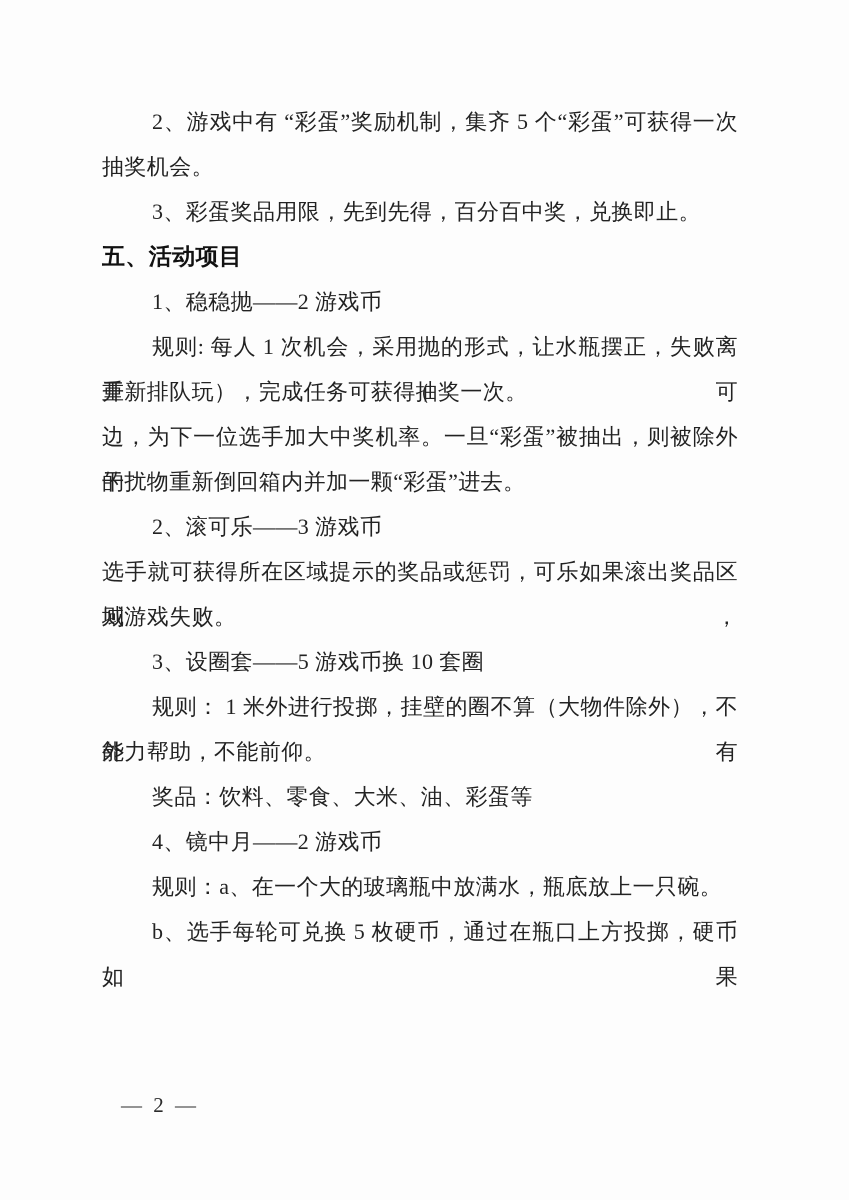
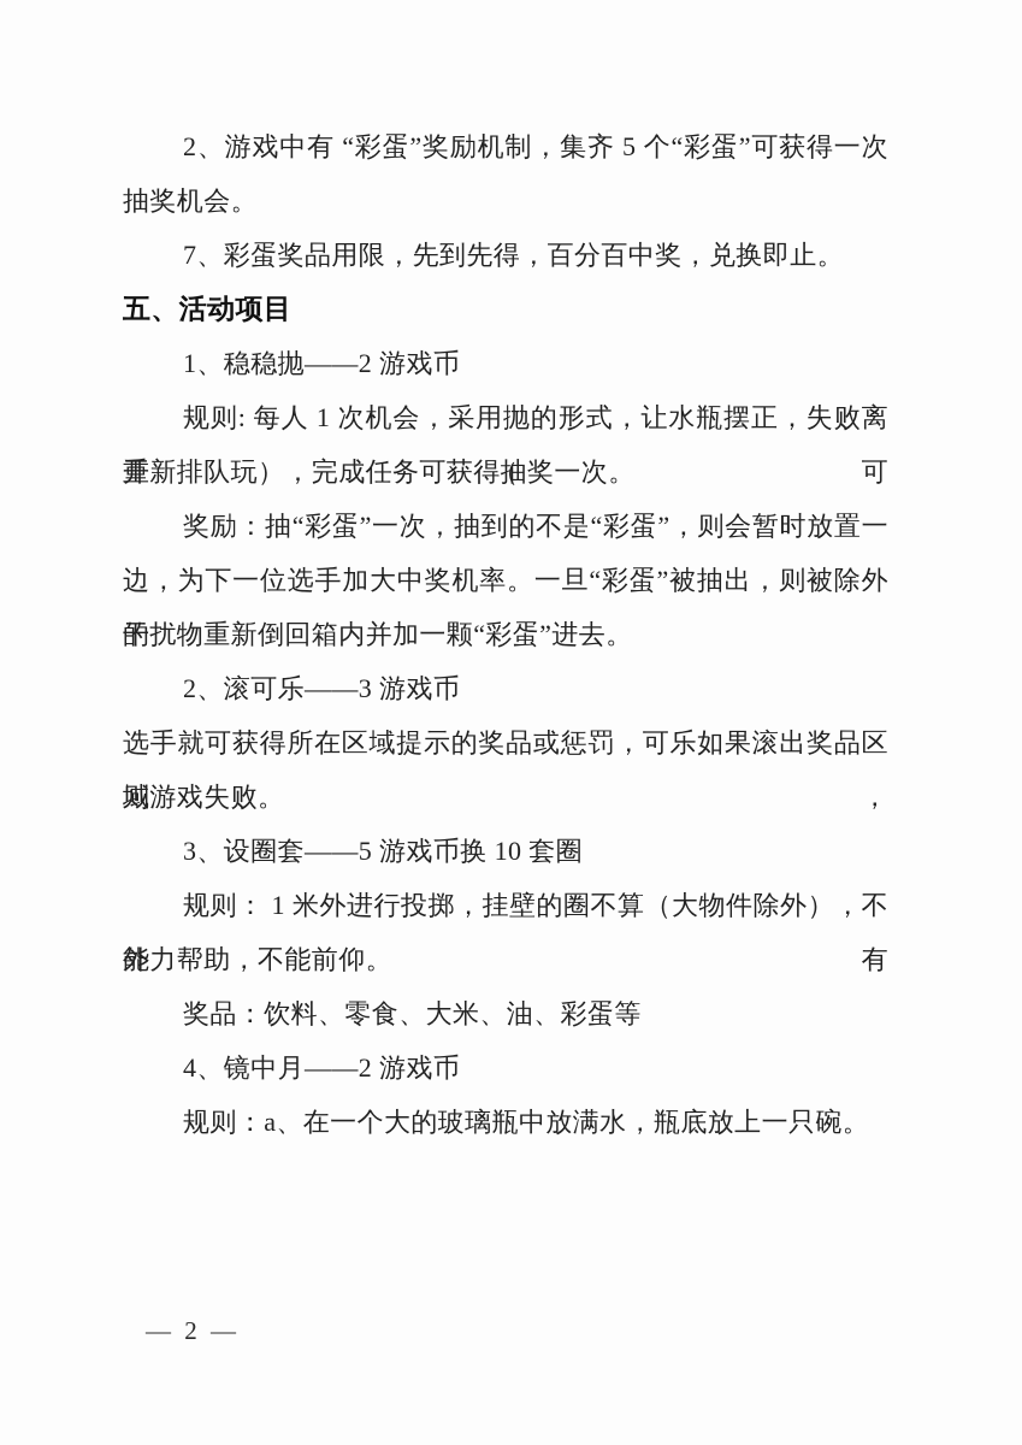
  2、游戏中有 “彩蛋”奖励机制，集齐 5 个“彩蛋”可获得一次
  抽奖机会。
- 3、彩蛋奖品用限，先到先得，百分百中奖，兑换即止。
+ 7、彩蛋奖品用限，先到先得，百分百中奖，兑换即止。
  五、活动项目
  1、稳稳抛——2 游戏币
  规则: 每人 1 次机会，采用抛的形式，让水瓶摆正，失败离开（可
  重新排队玩），完成任务可获得抽奖一次。
+ 奖励：抽“彩蛋”一次，抽到的不是“彩蛋”，则会暂时放置一
  边，为下一位选手加大中奖机率。一旦“彩蛋”被抽出，则被除外的
  干扰物重新倒回箱内并加一颗“彩蛋”进去。
  2、滚可乐——3 游戏币
  选手就可获得所在区域提示的奖品或惩罚，可乐如果滚出奖品区域，
  则游戏失败。
  3、设圈套——5 游戏币换 10 套圈
  规则： 1 米外进行投掷，挂壁的圈不算（大物件除外），不能有
  外力帮助，不能前仰。
  奖品：饮料、零食、大米、油、彩蛋等
  4、镜中月——2 游戏币
  规则：a、在一个大的玻璃瓶中放满水，瓶底放上一只碗。
- b、选手每轮可兑换 5 枚硬币，通过在瓶口上方投掷，硬币如果
  — 2 —
